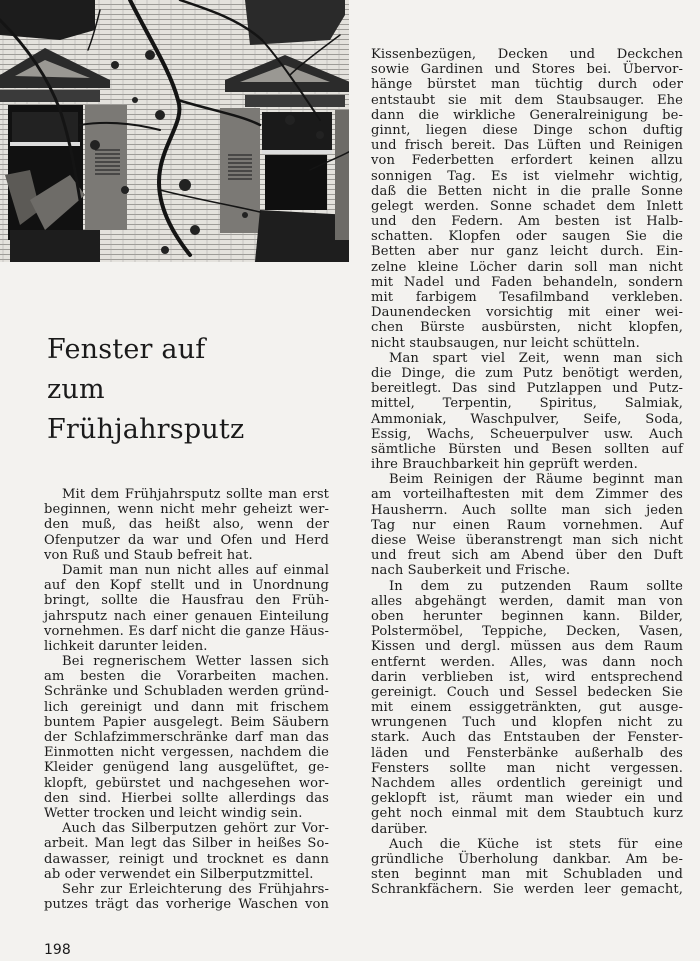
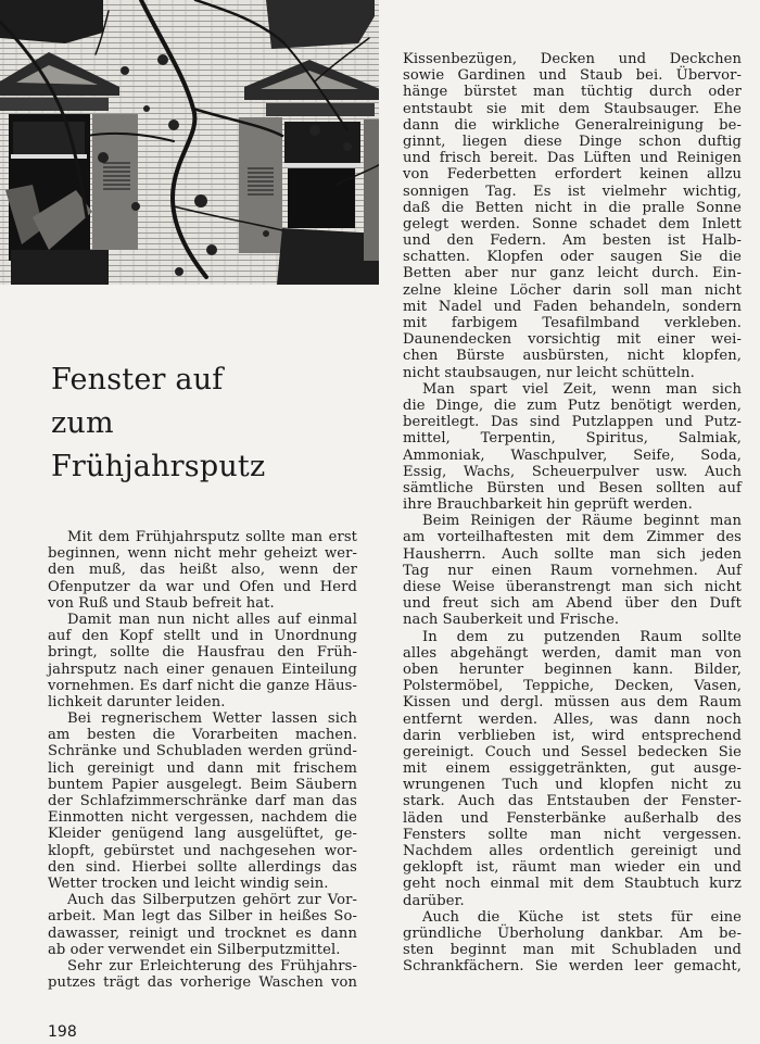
  Fenster auf
  zum
  Frühjahrsputz
  Mit dem Frühjahrsputz sollte man erst
  beginnen, wenn nicht mehr geheizt wer-
  den muß, das heißt also, wenn der
  Ofenputzer da war und Ofen und Herd
  von Ruß und Staub befreit hat.
  Damit man nun nicht alles auf einmal
  auf den Kopf stellt und in Unordnung
  bringt, sollte die Hausfrau den Früh-
  jahrsputz nach einer genauen Einteilung
  vornehmen. Es darf nicht die ganze Häus-
  lichkeit darunter leiden.
  Bei regnerischem Wetter lassen sich
  am besten die Vorarbeiten machen.
  Schränke und Schubladen werden gründ-
  lich gereinigt und dann mit frischem
  buntem Papier ausgelegt. Beim Säubern
  der Schlafzimmerschränke darf man das
  Einmotten nicht vergessen, nachdem die
  Kleider genügend lang ausgelüftet, ge-
  klopft, gebürstet und nachgesehen wor-
  den sind. Hierbei sollte allerdings das
  Wetter trocken und leicht windig sein.
  Auch das Silberputzen gehört zur Vor-
  arbeit. Man legt das Silber in heißes So-
  dawasser, reinigt und trocknet es dann
  ab oder verwendet ein Silberputzmittel.
  Sehr zur Erleichterung des Frühjahrs-
  putzes trägt das vorherige Waschen von
  Kissenbezügen, Decken und Deckchen
- sowie Gardinen und Stores bei. Übervor-
+ sowie Gardinen und Staub bei. Übervor-
  hänge bürstet man tüchtig durch oder
  entstaubt sie mit dem Staubsauger. Ehe
  dann die wirkliche Generalreinigung be-
  ginnt, liegen diese Dinge schon duftig
  und frisch bereit. Das Lüften und Reinigen
  von Federbetten erfordert keinen allzu
  sonnigen Tag. Es ist vielmehr wichtig,
  daß die Betten nicht in die pralle Sonne
  gelegt werden. Sonne schadet dem Inlett
  und den Federn. Am besten ist Halb-
  schatten. Klopfen oder saugen Sie die
  Betten aber nur ganz leicht durch. Ein-
  zelne kleine Löcher darin soll man nicht
  mit Nadel und Faden behandeln, sondern
  mit farbigem Tesafilmband verkleben.
  Daunendecken vorsichtig mit einer wei-
  chen Bürste ausbürsten, nicht klopfen,
  nicht staubsaugen, nur leicht schütteln.
  Man spart viel Zeit, wenn man sich
  die Dinge, die zum Putz benötigt werden,
  bereitlegt. Das sind Putzlappen und Putz-
  mittel, Terpentin, Spiritus, Salmiak,
  Ammoniak, Waschpulver, Seife, Soda,
  Essig, Wachs, Scheuerpulver usw. Auch
  sämtliche Bürsten und Besen sollten auf
  ihre Brauchbarkeit hin geprüft werden.
  Beim Reinigen der Räume beginnt man
  am vorteilhaftesten mit dem Zimmer des
  Hausherrn. Auch sollte man sich jeden
  Tag nur einen Raum vornehmen. Auf
  diese Weise überanstrengt man sich nicht
  und freut sich am Abend über den Duft
  nach Sauberkeit und Frische.
  In dem zu putzenden Raum sollte
  alles abgehängt werden, damit man von
  oben herunter beginnen kann. Bilder,
  Polstermöbel, Teppiche, Decken, Vasen,
  Kissen und dergl. müssen aus dem Raum
  entfernt werden. Alles, was dann noch
  darin verblieben ist, wird entsprechend
  gereinigt. Couch und Sessel bedecken Sie
  mit einem essiggetränkten, gut ausge-
  wrungenen Tuch und klopfen nicht zu
  stark. Auch das Entstauben der Fenster-
  läden und Fensterbänke außerhalb des
  Fensters sollte man nicht vergessen.
  Nachdem alles ordentlich gereinigt und
  geklopft ist, räumt man wieder ein und
  geht noch einmal mit dem Staubtuch kurz
  darüber.
  Auch die Küche ist stets für eine
  gründliche Überholung dankbar. Am be-
  sten beginnt man mit Schubladen und
  Schrankfächern. Sie werden leer gemacht,
  198
